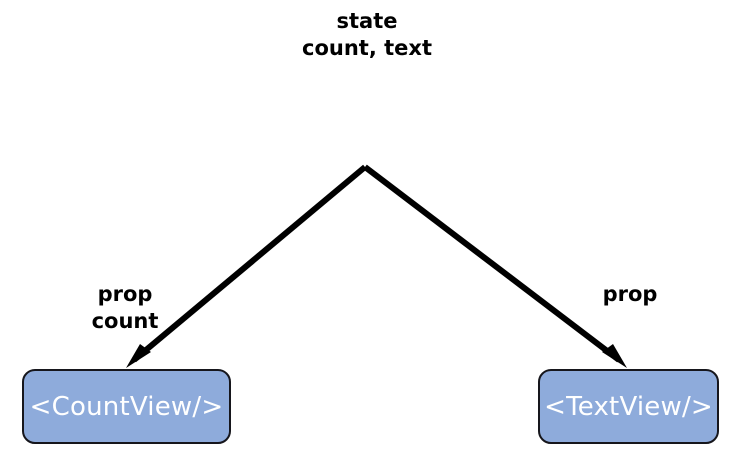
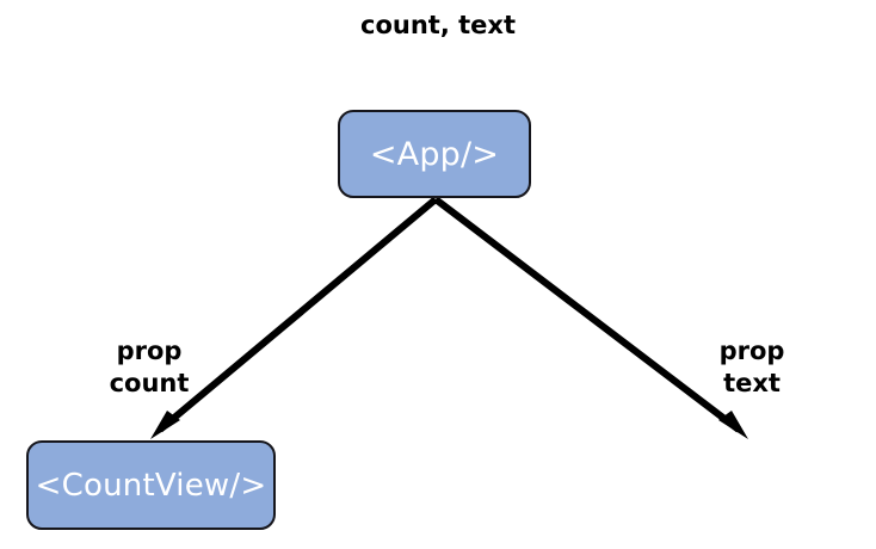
- state
  count, text
+ <App/>
  <CountView/>
- <TextView/>
  prop
  count
  prop
+ text
